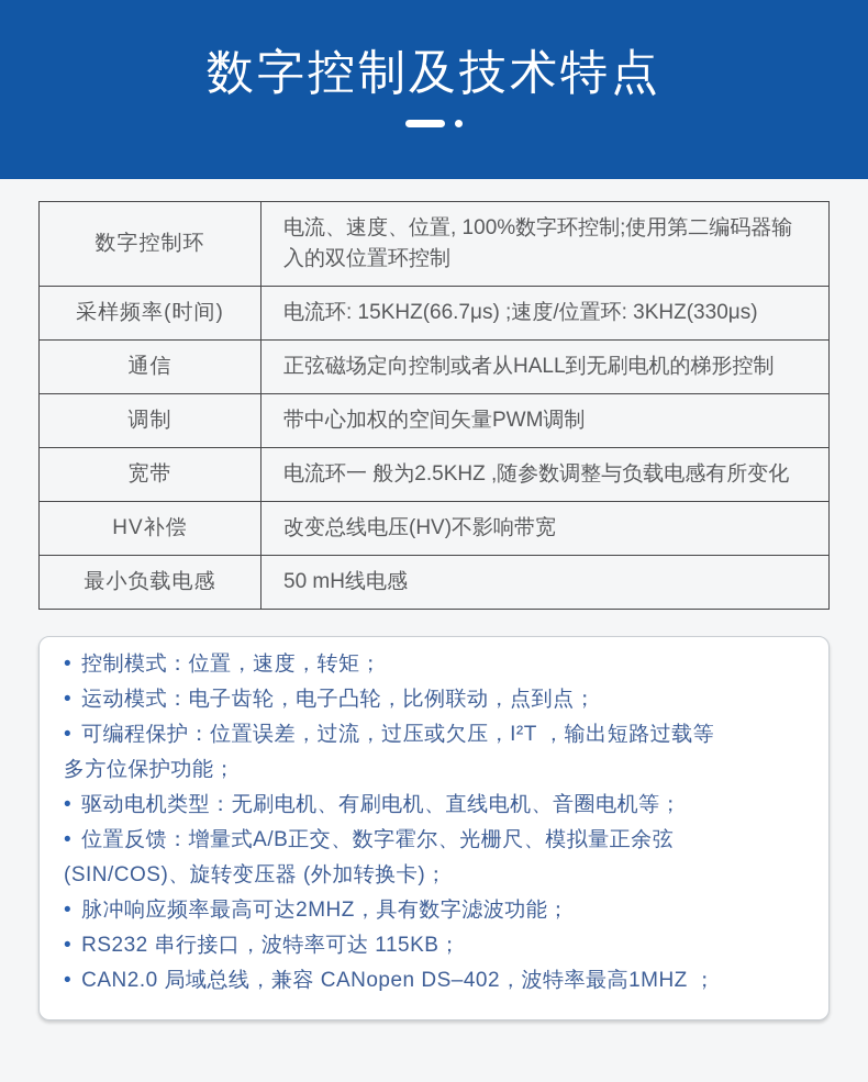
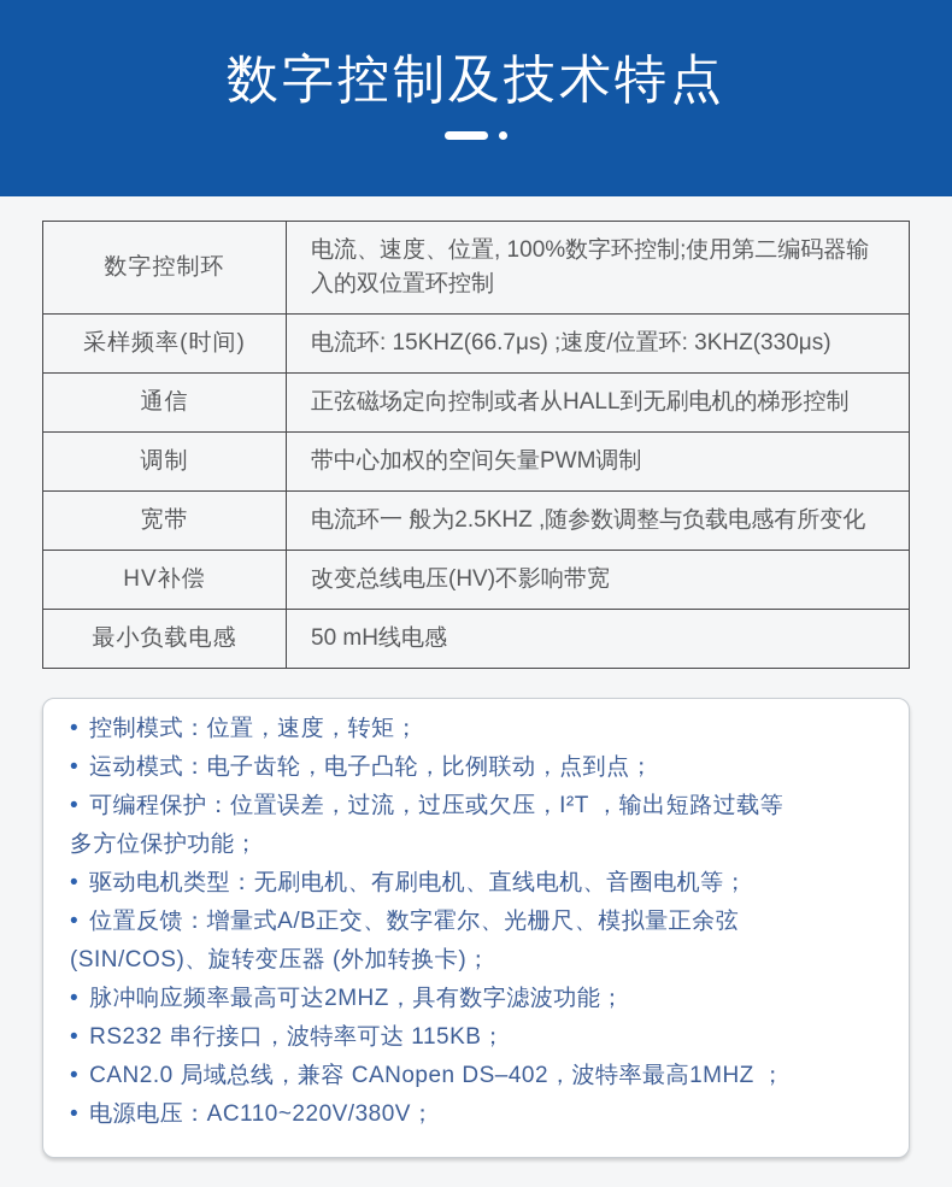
  数字控制及技术特点
  数字控制环	电流、速度、位置, 100%数字环控制;使用第二编码器输入的双位置环控制
  采样频率(时间)	电流环: 15KHZ(66.7μs) ;速度/位置环: 3KHZ(330μs)
  通信	正弦磁场定向控制或者从HALL到无刷电机的梯形控制
  调制	带中心加权的空间矢量PWM调制
  宽带	电流环一 般为2.5KHZ ,随参数调整与负载电感有所变化
  HV补偿	改变总线电压(HV)不影响带宽
  最小负载电感	50 mH线电感
  • 控制模式：位置，速度，转矩；
  • 运动模式：电子齿轮，电子凸轮，比例联动，点到点；
  • 可编程保护：位置误差，过流，过压或欠压，I²T ，输出短路过载等
  多方位保护功能；
  • 驱动电机类型：无刷电机、有刷电机、直线电机、音圈电机等；
  • 位置反馈：增量式A/B正交、数字霍尔、光栅尺、模拟量正余弦
  (SIN/COS)、旋转变压器 (外加转换卡)；
  • 脉冲响应频率最高可达2MHZ，具有数字滤波功能；
  • RS232 串行接口，波特率可达 115KB；
  • CAN2.0 局域总线，兼容 CANopen DS–402，波特率最高1MHZ ；
+ • 电源电压：AC110~220V/380V；
